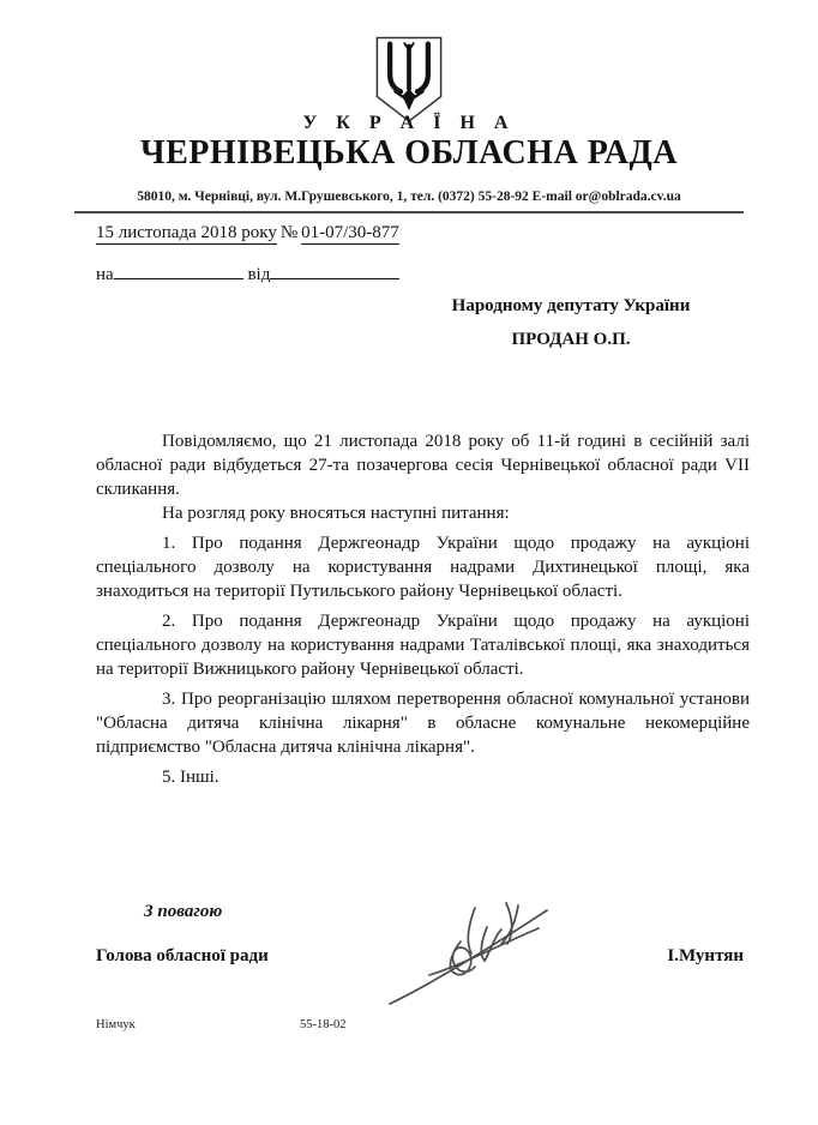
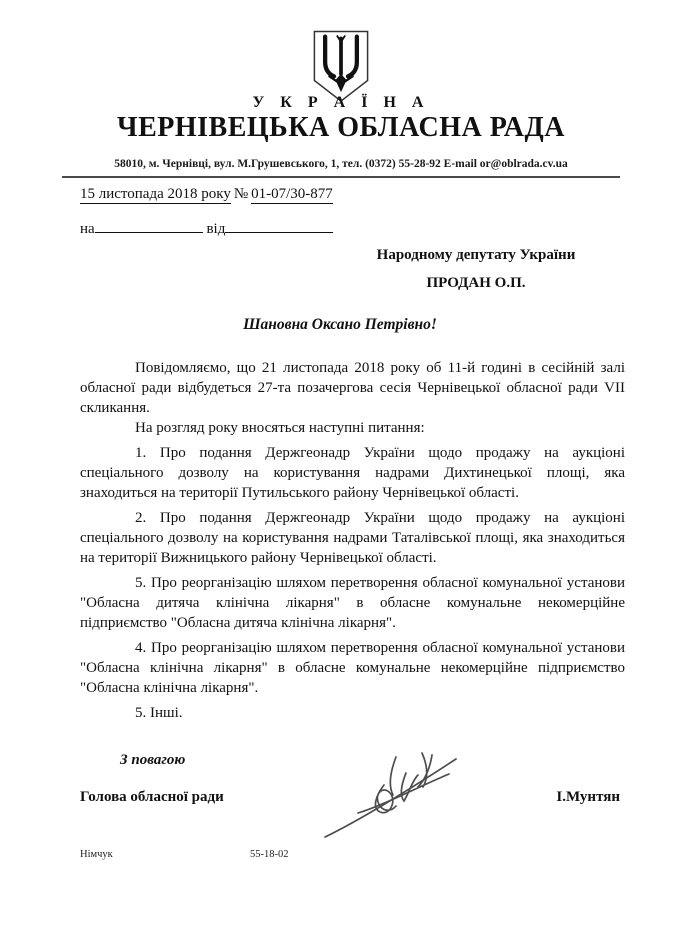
  У К Р А Ї Н А
  ЧЕРНІВЕЦЬКА ОБЛАСНА РАДА
  58010, м. Чернівці, вул. М.Грушевського, 1, тел. (0372) 55-28-92 E-mail or@oblrada.cv.ua
  15 листопада 2018 року № 01-07/30-877
  на від
  Народному депутату України
  ПРОДАН О.П.
+ Шановна Оксано Петрівно!
  Повідомляємо, що 21 листопада 2018 року об 11-й годині в сесійній залі обласної ради відбудеться 27-та позачергова сесія Чернівецької обласної ради VII скликання.
  На розгляд року вносяться наступні питання:
  1. Про подання Держгеонадр України щодо продажу на аукціоні спеціального дозволу на користування надрами Дихтинецької площі, яка знаходиться на території Путильського району Чернівецької області.
  2. Про подання Держгеонадр України щодо продажу на аукціоні спеціального дозволу на користування надрами Таталівської площі, яка знаходиться на території Вижницького району Чернівецької області.
- 3. Про реорганізацію шляхом перетворення обласної комунальної установи "Обласна дитяча клінічна лікарня" в обласне комунальне некомерційне підприємство "Обласна дитяча клінічна лікарня".
+ 5. Про реорганізацію шляхом перетворення обласної комунальної установи "Обласна дитяча клінічна лікарня" в обласне комунальне некомерційне підприємство "Обласна дитяча клінічна лікарня".
+ 4. Про реорганізацію шляхом перетворення обласної комунальної установи "Обласна клінічна лікарня" в обласне комунальне некомерційне підприємство "Обласна клінічна лікарня".
  5. Інші.
  З повагою
  Голова обласної ради
  І.Мунтян
  Німчук
  55-18-02
